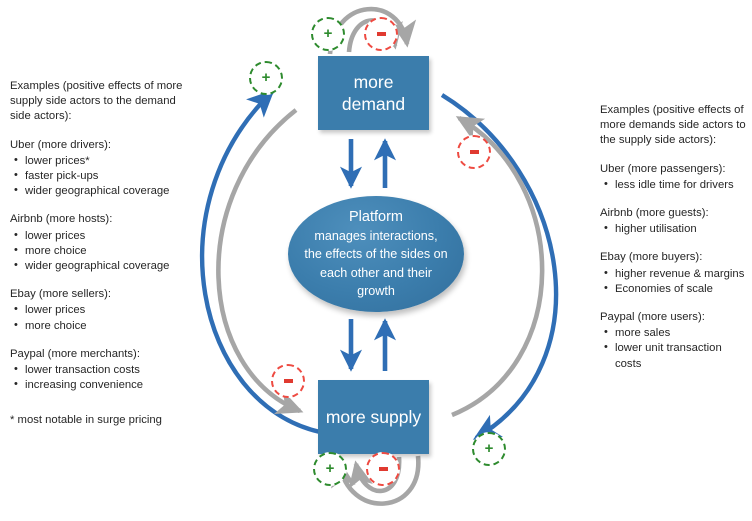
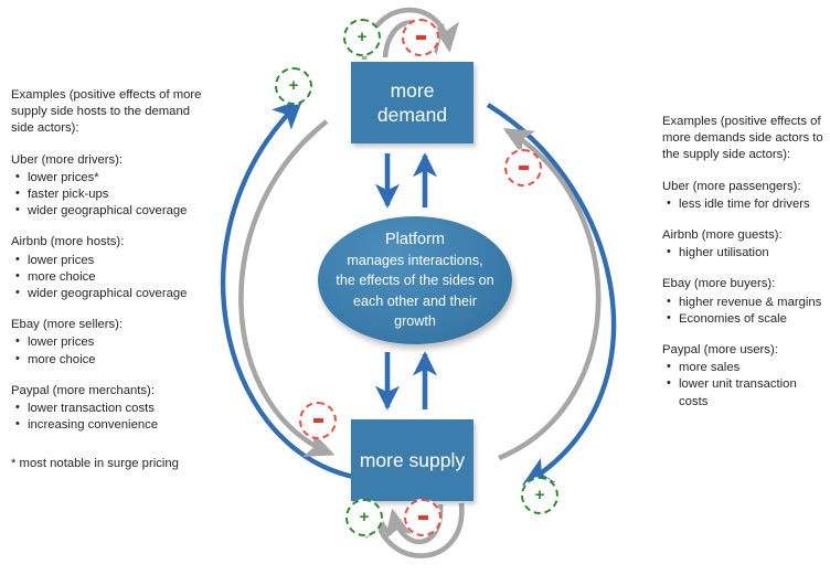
  more
  demand
  more supply
  Platform
  manages interactions,
  the effects of the sides on
  each other and their
  growth
  +
  +
  +
  +
- Examples (positive effects of more supply side actors to the demand side actors):
+ Examples (positive effects of more supply side hosts to the demand side actors):
  Uber (more drivers):
  lower prices*
  faster pick-ups
  wider geographical coverage
  Airbnb (more hosts):
  lower prices
  more choice
  wider geographical coverage
  Ebay (more sellers):
  lower prices
  more choice
  Paypal (more merchants):
  lower transaction costs
  increasing convenience
  * most notable in surge pricing
  Examples (positive effects of more demands side actors to the supply side actors):
  Uber (more passengers):
  less idle time for drivers
  Airbnb (more guests):
  higher utilisation
  Ebay (more buyers):
  higher revenue & margins
  Economies of scale
  Paypal (more users):
  more sales
  lower unit transaction costs
